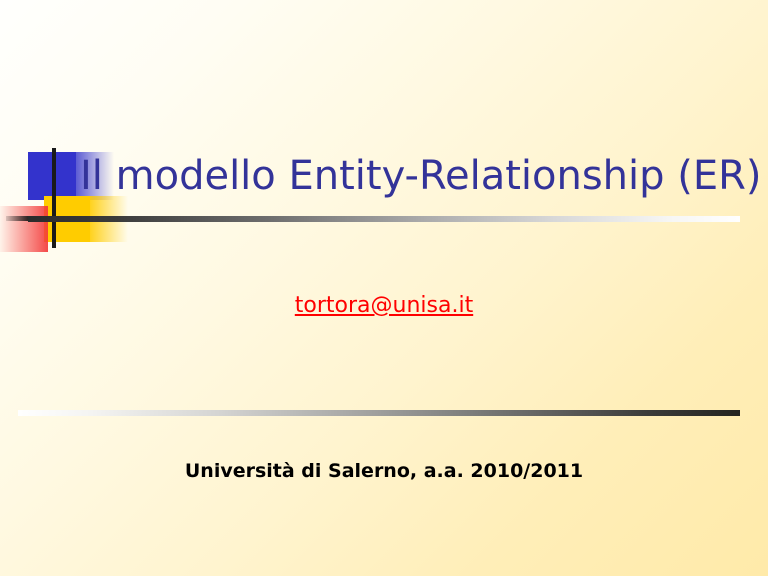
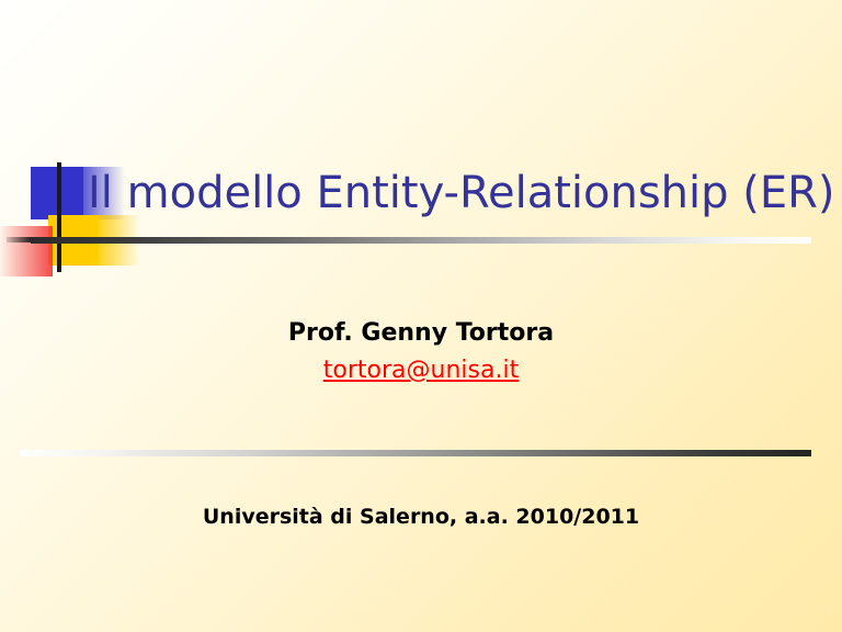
  Il modello Entity-Relationship (ER)
+ Prof. Genny Tortora
  tortora@unisa.it
  Università di Salerno, a.a. 2010/2011
